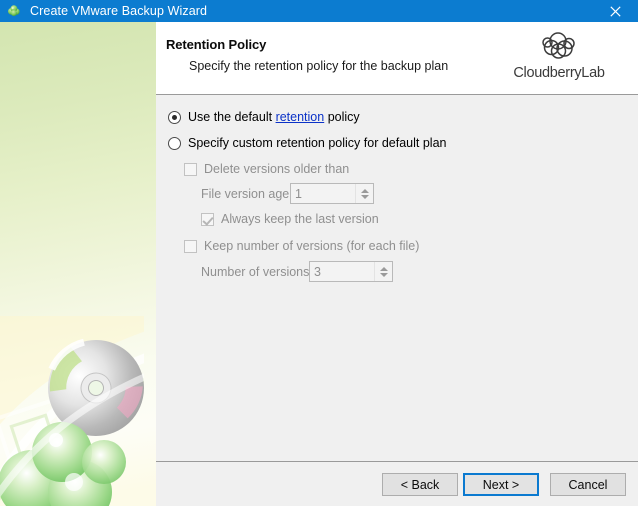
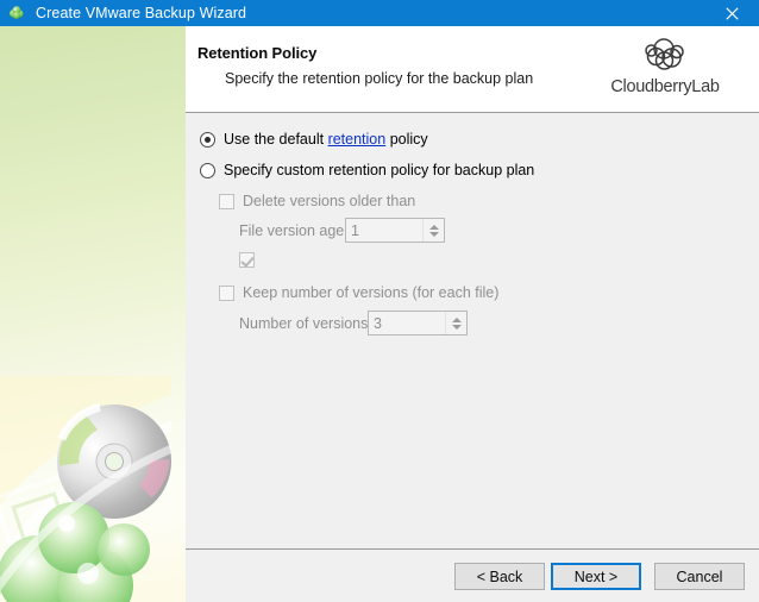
  Create VMware Backup Wizard
  Retention Policy
  Specify the retention policy for the backup plan
  CloudberryLab
  Use the default retention policy
- Specify custom retention policy for default plan
+ Specify custom retention policy for backup plan
  Delete versions older than
  File version age
  1
- Always keep the last version
  Keep number of versions (for each file)
  Number of versions
  3
  < Back
  Next >
  Cancel
